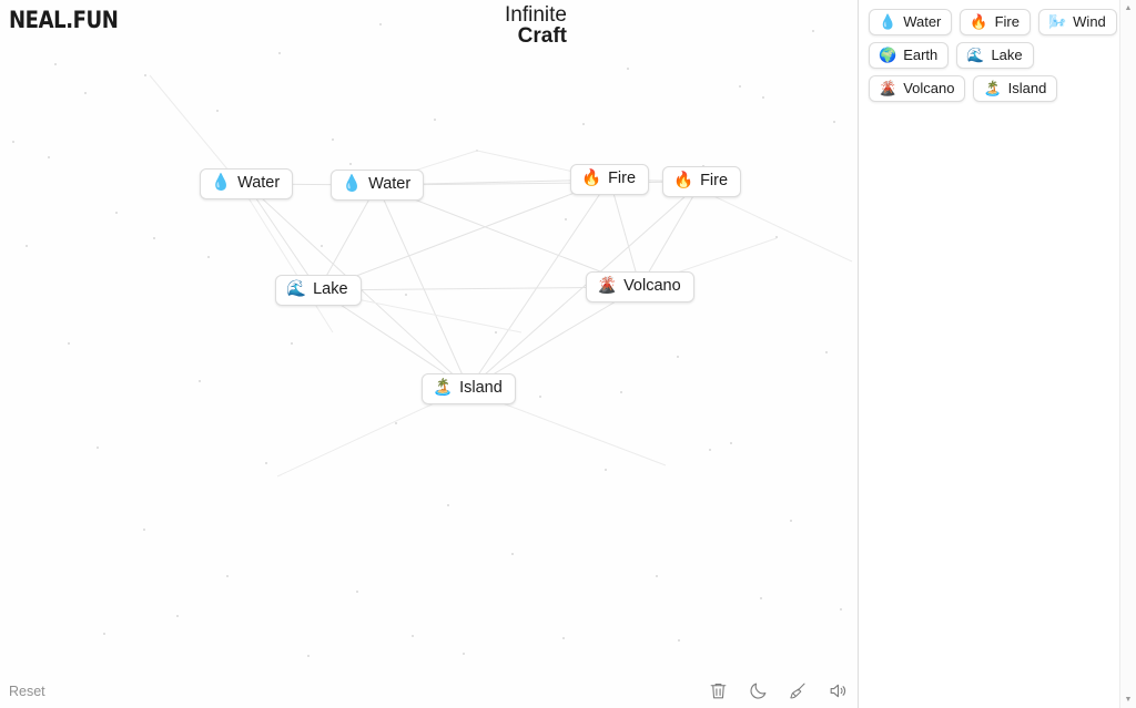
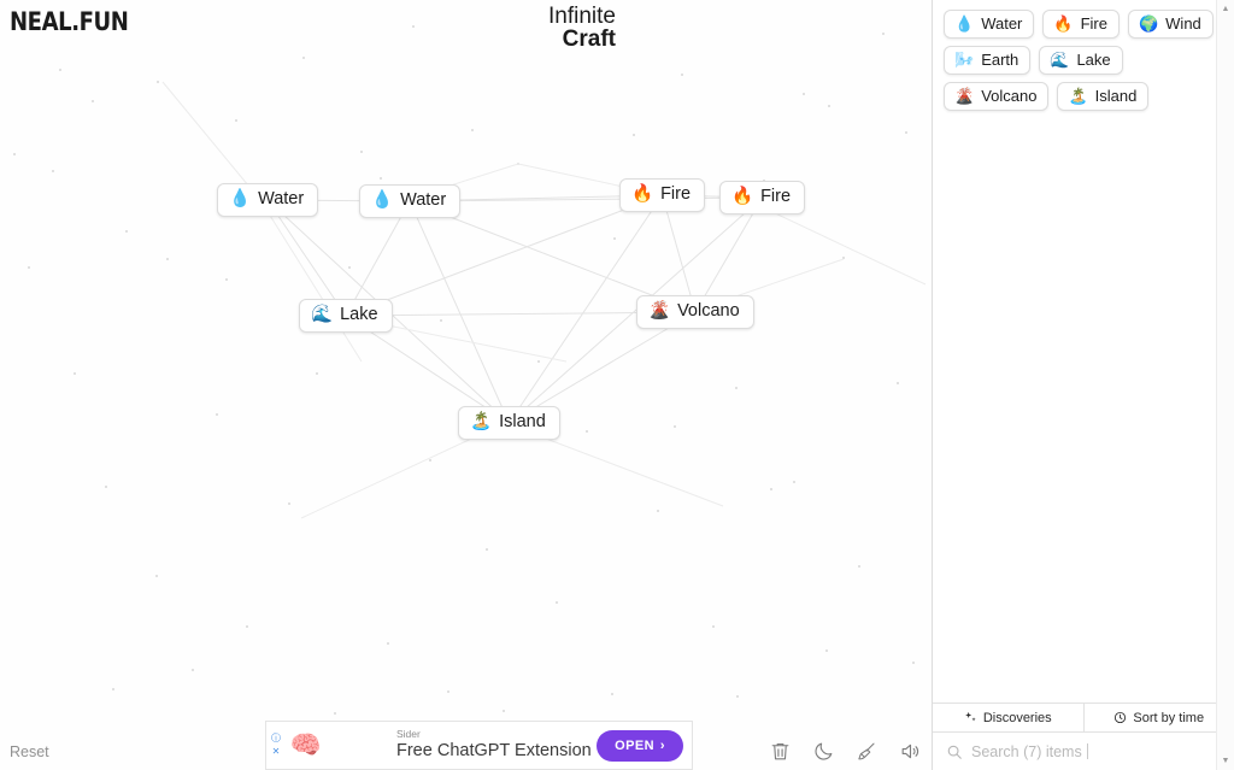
  NEAL.FUN
  Infinite
  Craft
  💧
  Water
  💧
  Water
  🔥
  Fire
  🔥
  Fire
  🌊
  Lake
  🌋
  Volcano
  🏝️
  Island
  Reset
+ ⓘ
+ ✕
+ 🧠
+ Sider
+ Free ChatGPT Extension
+ OPEN
+ ›
  💧
  Water
  🔥
  Fire
- 🌬️
+ 🌍
  Wind
- 🌍
+ 🌬️
  Earth
  🌊
  Lake
  🌋
  Volcano
  🏝️
  Island
+ Discoveries
+ Sort by time
+ Search (7) items
